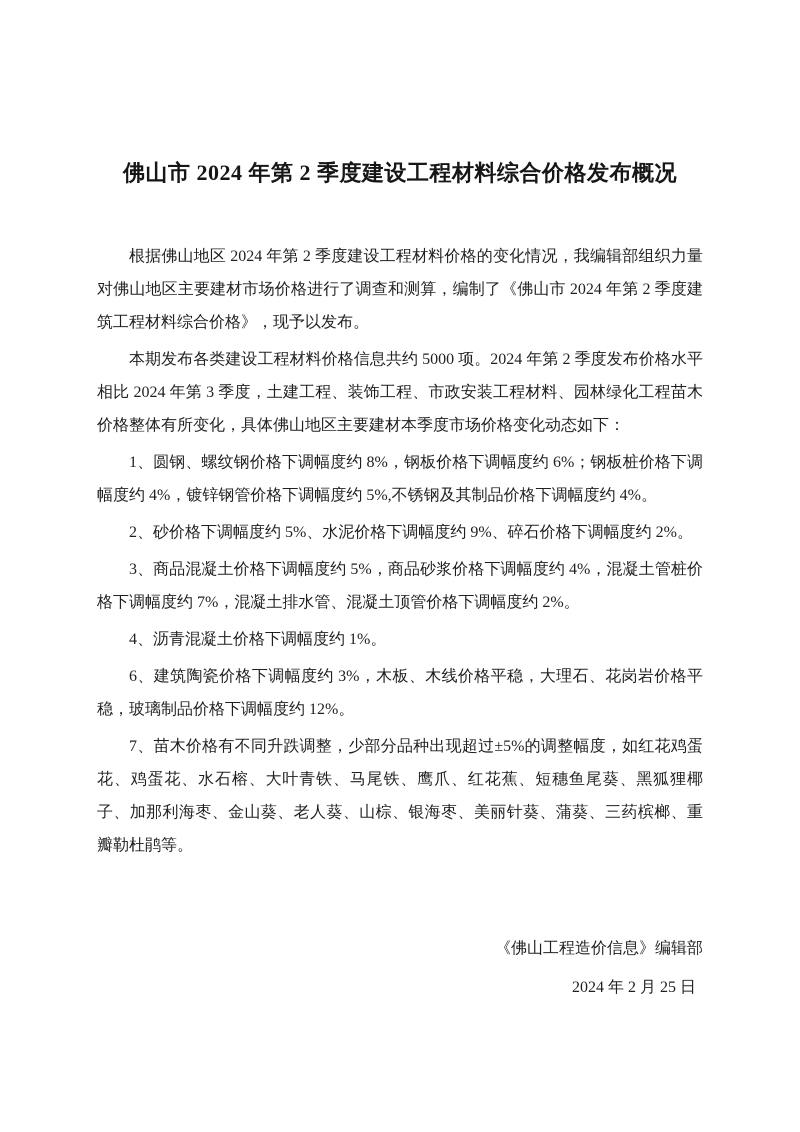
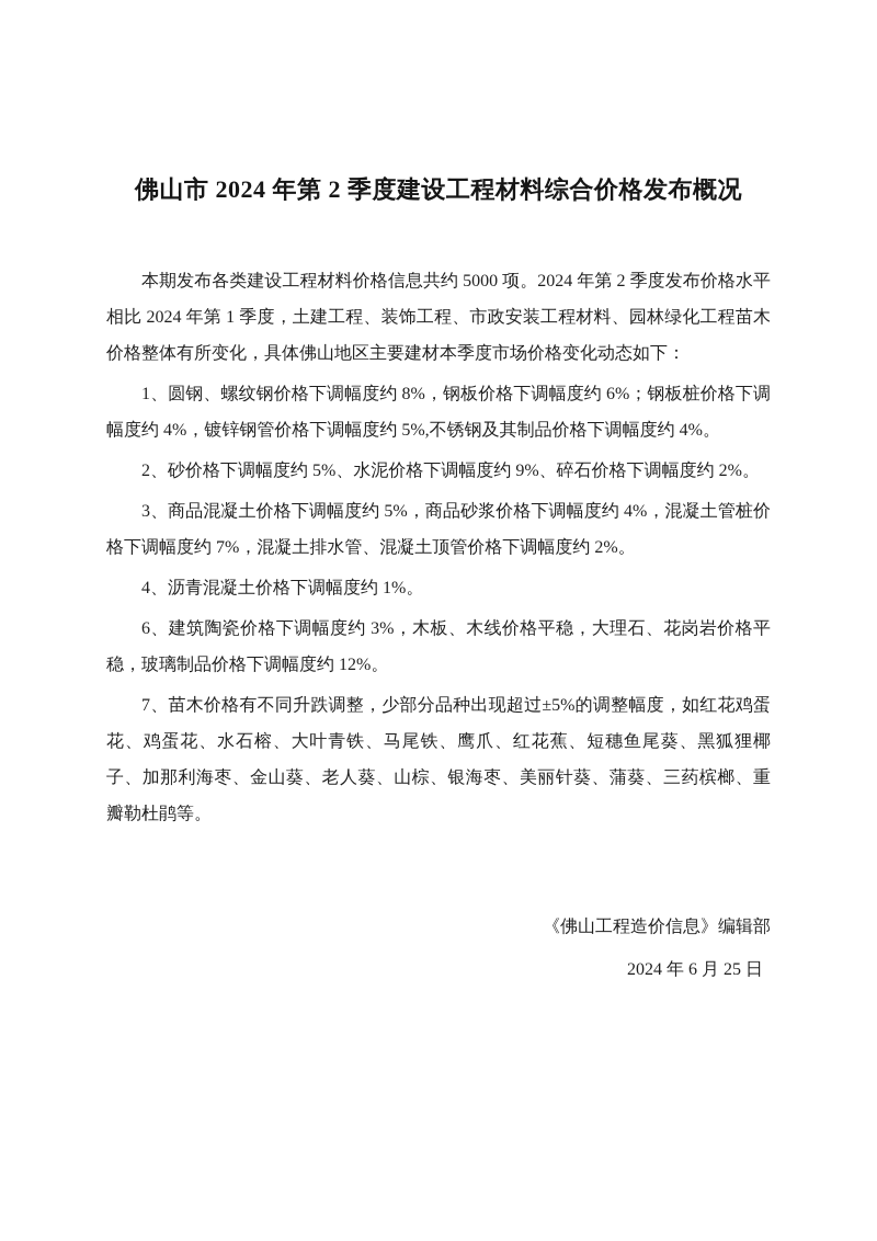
  佛山市 2024 年第 2 季度建设工程材料综合价格发布概况
- 根据佛山地区 2024 年第 2 季度建设工程材料价格的变化情况，我编辑部组织力量对佛山地区主要建材市场价格进行了调查和测算，编制了《佛山市 2024 年第 2 季度建筑工程材料综合价格》，现予以发布。
- 本期发布各类建设工程材料价格信息共约 5000 项。2024 年第 2 季度发布价格水平相比 2024 年第 3 季度，土建工程、装饰工程、市政安装工程材料、园林绿化工程苗木价格整体有所变化，具体佛山地区主要建材本季度市场价格变化动态如下：
+ 本期发布各类建设工程材料价格信息共约 5000 项。2024 年第 2 季度发布价格水平相比 2024 年第 1 季度，土建工程、装饰工程、市政安装工程材料、园林绿化工程苗木价格整体有所变化，具体佛山地区主要建材本季度市场价格变化动态如下：
  1、圆钢、螺纹钢价格下调幅度约 8%，钢板价格下调幅度约 6%；钢板桩价格下调幅度约 4%，镀锌钢管价格下调幅度约 5%,不锈钢及其制品价格下调幅度约 4%。
  2、砂价格下调幅度约 5%、水泥价格下调幅度约 9%、碎石价格下调幅度约 2%。
  3、商品混凝土价格下调幅度约 5%，商品砂浆价格下调幅度约 4%，混凝土管桩价格下调幅度约 7%，混凝土排水管、混凝土顶管价格下调幅度约 2%。
  4、沥青混凝土价格下调幅度约 1%。
  6、建筑陶瓷价格下调幅度约 3%，木板、木线价格平稳，大理石、花岗岩价格平稳，玻璃制品价格下调幅度约 12%。
  7、苗木价格有不同升跌调整，少部分品种出现超过±5%的调整幅度，如红花鸡蛋花、鸡蛋花、水石榕、大叶青铁、马尾铁、鹰爪、红花蕉、短穗鱼尾葵、黑狐狸椰子、加那利海枣、金山葵、老人葵、山棕、银海枣、美丽针葵、蒲葵、三药槟榔、重瓣勒杜鹃等。
  《佛山工程造价信息》编辑部
- 2024 年 2 月 25 日
+ 2024 年 6 月 25 日
